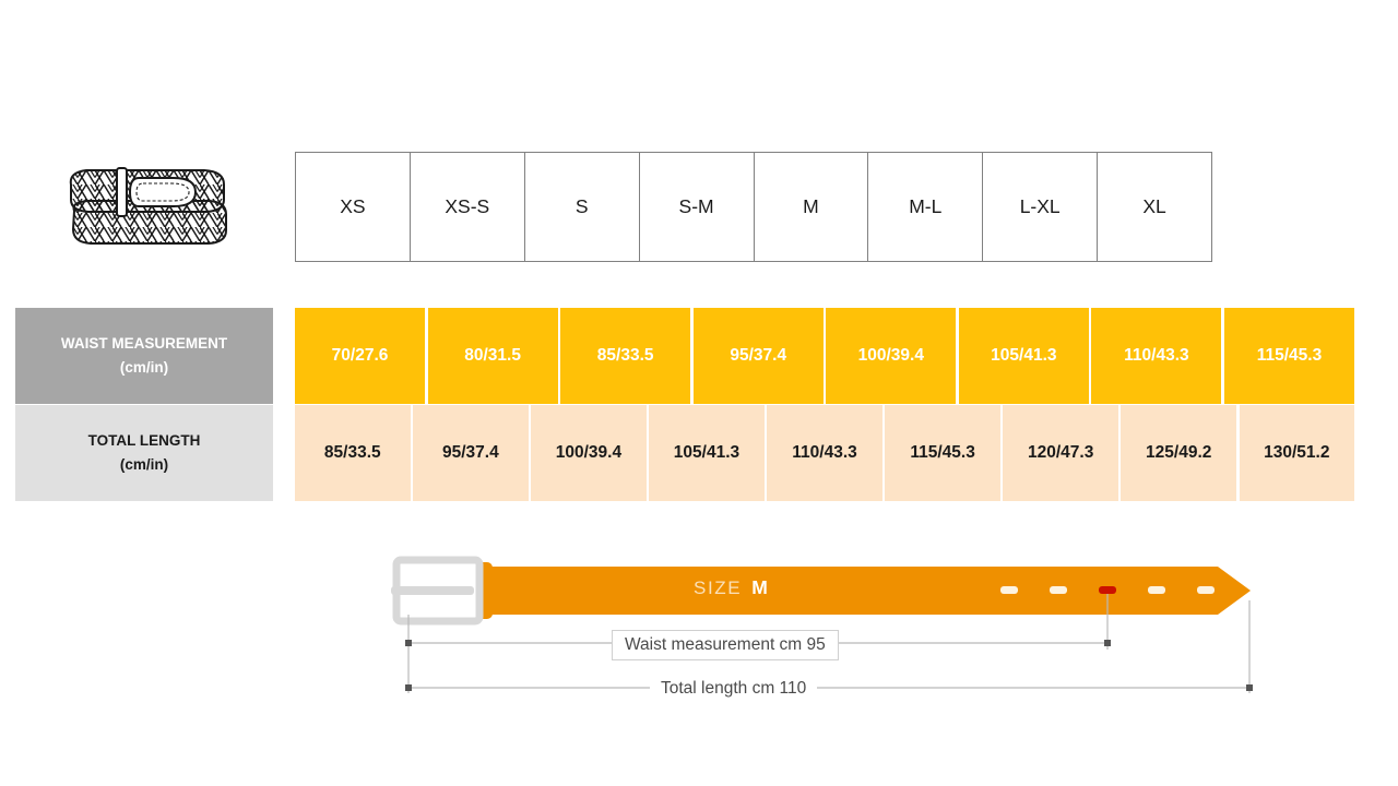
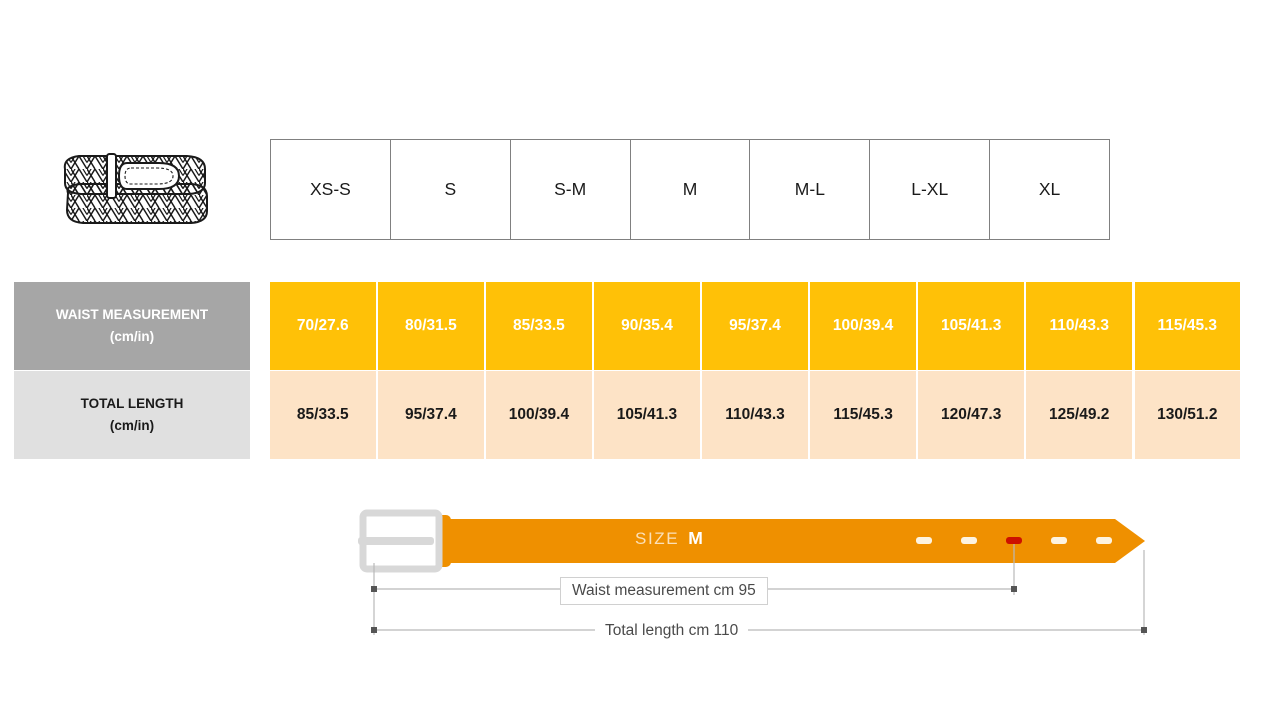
- XS
  XS-S
  S
  S-M
  M
  M-L
  L-XL
  XL
  WAIST MEASUREMENT
  (cm/in)
  70/27.6
  80/31.5
  85/33.5
+ 90/35.4
  95/37.4
  100/39.4
  105/41.3
  110/43.3
  115/45.3
  TOTAL LENGTH
  (cm/in)
  85/33.5
  95/37.4
  100/39.4
  105/41.3
  110/43.3
  115/45.3
  120/47.3
  125/49.2
  130/51.2
  SIZE M
  Waist measurement cm 95
  Total length cm 110
